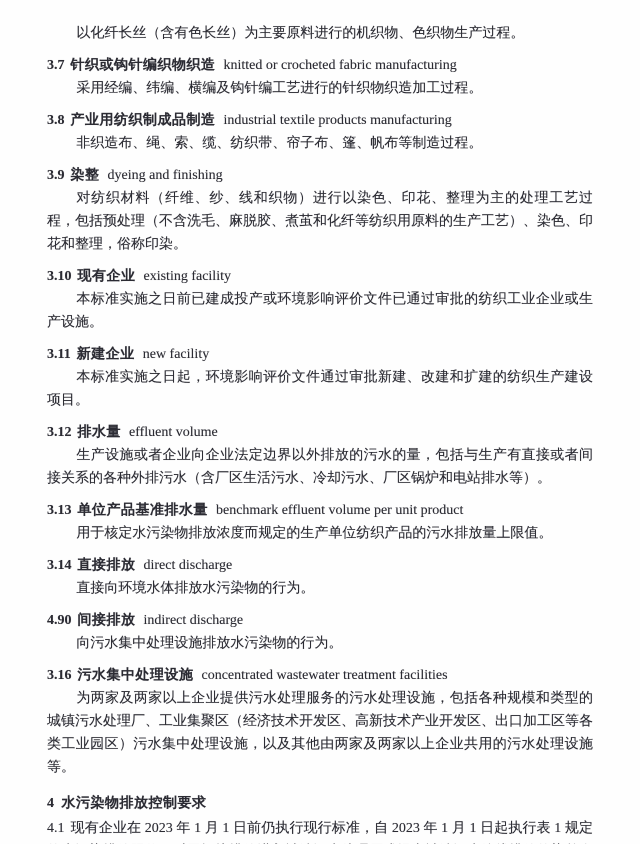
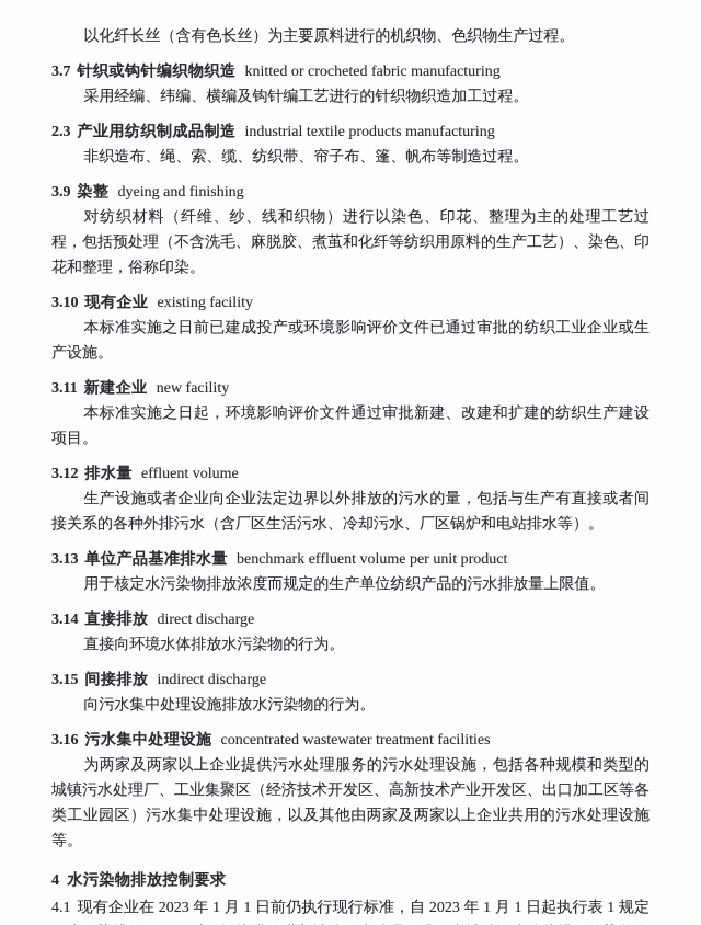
  以化纤长丝（含有色长丝）为主要原料进行的机织物、色织物生产过程。
  3.7 针织或钩针编织物织造 knitted or crocheted fabric manufacturing
  采用经编、纬编、横编及钩针编工艺进行的针织物织造加工过程。
- 3.8 产业用纺织制成品制造 industrial textile products manufacturing
+ 2.3 产业用纺织制成品制造 industrial textile products manufacturing
  非织造布、绳、索、缆、纺织带、帘子布、篷、帆布等制造过程。
  3.9 染整 dyeing and finishing
  对纺织材料（纤维、纱、线和织物）进行以染色、印花、整理为主的处理工艺过程，包括预处理（不含洗毛、麻脱胶、煮茧和化纤等纺织用原料的生产工艺）、染色、印花和整理，俗称印染。
  3.10 现有企业 existing facility
  本标准实施之日前已建成投产或环境影响评价文件已通过审批的纺织工业企业或生产设施。
  3.11 新建企业 new facility
  本标准实施之日起，环境影响评价文件通过审批新建、改建和扩建的纺织生产建设项目。
  3.12 排水量 effluent volume
  生产设施或者企业向企业法定边界以外排放的污水的量，包括与生产有直接或者间接关系的各种外排污水（含厂区生活污水、冷却污水、厂区锅炉和电站排水等）。
  3.13 单位产品基准排水量 benchmark effluent volume per unit product
  用于核定水污染物排放浓度而规定的生产单位纺织产品的污水排放量上限值。
  3.14 直接排放 direct discharge
  直接向环境水体排放水污染物的行为。
- 4.90 间接排放 indirect discharge
+ 3.15 间接排放 indirect discharge
  向污水集中处理设施排放水污染物的行为。
  3.16 污水集中处理设施 concentrated wastewater treatment facilities
  为两家及两家以上企业提供污水处理服务的污水处理设施，包括各种规模和类型的城镇污水处理厂、工业集聚区（经济技术开发区、高新技术产业开发区、出口加工区等各类工业园区）污水集中处理设施，以及其他由两家及两家以上企业共用的污水处理设施等。
  4 水污染物排放控制要求
